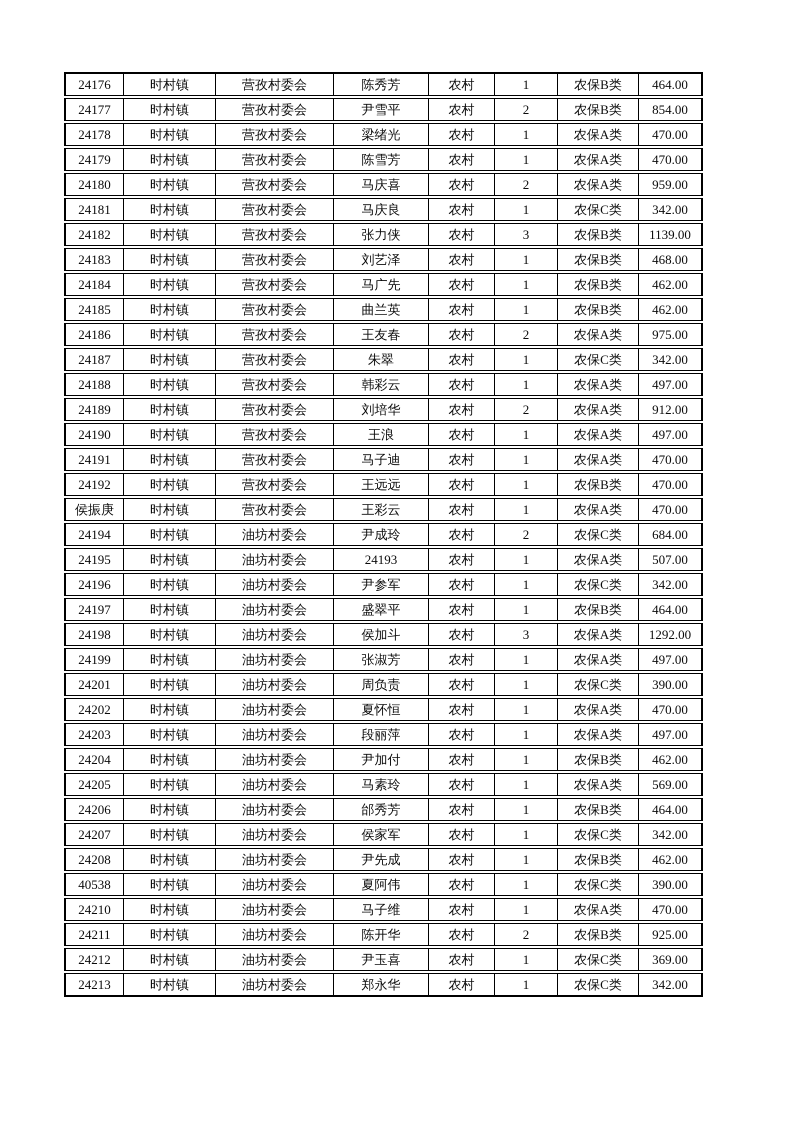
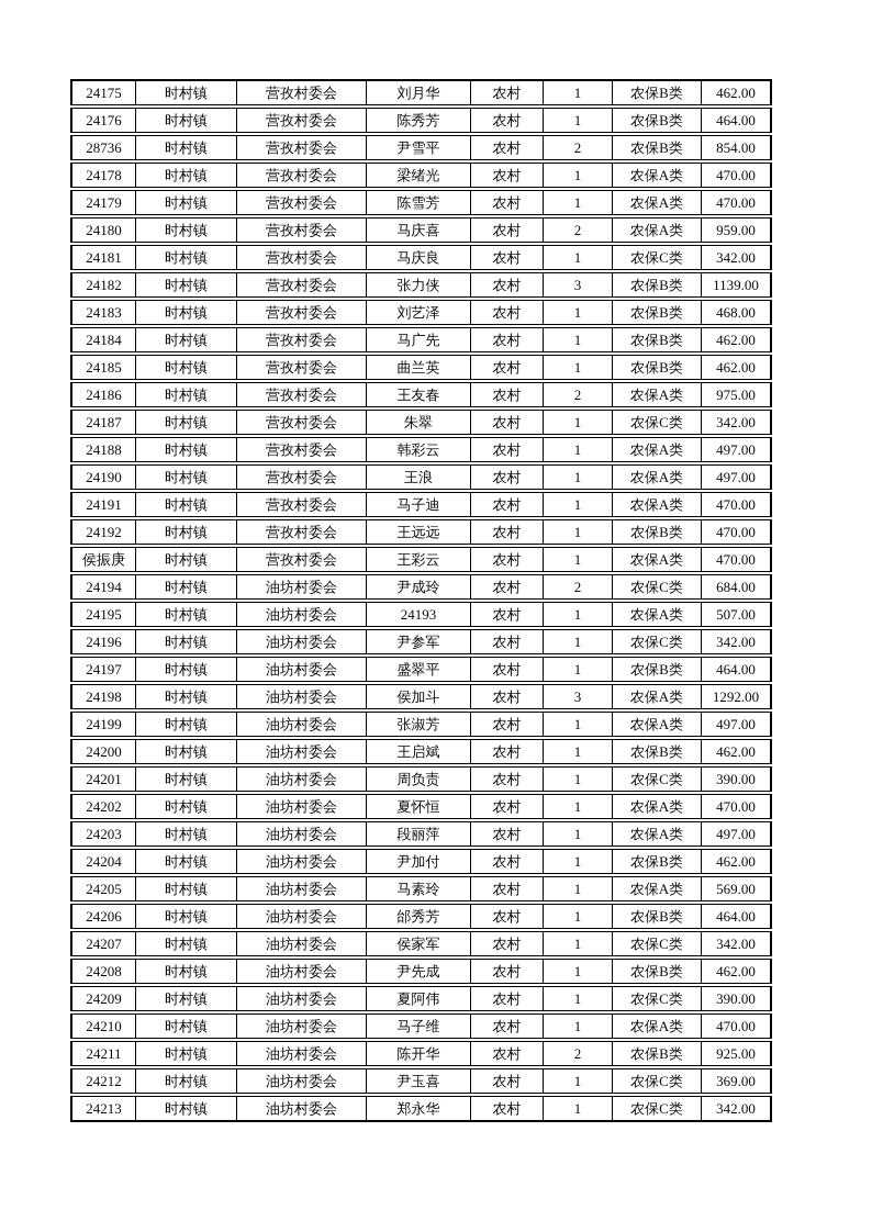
+ 24175	时村镇	营孜村委会	刘月华	农村	1	农保B类	462.00
  24176	时村镇	营孜村委会	陈秀芳	农村	1	农保B类	464.00
- 24177	时村镇	营孜村委会	尹雪平	农村	2	农保B类	854.00
+ 28736	时村镇	营孜村委会	尹雪平	农村	2	农保B类	854.00
  24178	时村镇	营孜村委会	梁绪光	农村	1	农保A类	470.00
  24179	时村镇	营孜村委会	陈雪芳	农村	1	农保A类	470.00
  24180	时村镇	营孜村委会	马庆喜	农村	2	农保A类	959.00
  24181	时村镇	营孜村委会	马庆良	农村	1	农保C类	342.00
  24182	时村镇	营孜村委会	张力侠	农村	3	农保B类	1139.00
  24183	时村镇	营孜村委会	刘艺泽	农村	1	农保B类	468.00
  24184	时村镇	营孜村委会	马广先	农村	1	农保B类	462.00
  24185	时村镇	营孜村委会	曲兰英	农村	1	农保B类	462.00
  24186	时村镇	营孜村委会	王友春	农村	2	农保A类	975.00
  24187	时村镇	营孜村委会	朱翠	农村	1	农保C类	342.00
  24188	时村镇	营孜村委会	韩彩云	农村	1	农保A类	497.00
- 24189	时村镇	营孜村委会	刘培华	农村	2	农保A类	912.00
  24190	时村镇	营孜村委会	王浪	农村	1	农保A类	497.00
  24191	时村镇	营孜村委会	马子迪	农村	1	农保A类	470.00
  24192	时村镇	营孜村委会	王远远	农村	1	农保B类	470.00
  侯振庚	时村镇	营孜村委会	王彩云	农村	1	农保A类	470.00
  24194	时村镇	油坊村委会	尹成玲	农村	2	农保C类	684.00
  24195	时村镇	油坊村委会	24193	农村	1	农保A类	507.00
  24196	时村镇	油坊村委会	尹参军	农村	1	农保C类	342.00
  24197	时村镇	油坊村委会	盛翠平	农村	1	农保B类	464.00
  24198	时村镇	油坊村委会	侯加斗	农村	3	农保A类	1292.00
  24199	时村镇	油坊村委会	张淑芳	农村	1	农保A类	497.00
+ 24200	时村镇	油坊村委会	王启斌	农村	1	农保B类	462.00
  24201	时村镇	油坊村委会	周负责	农村	1	农保C类	390.00
  24202	时村镇	油坊村委会	夏怀恒	农村	1	农保A类	470.00
  24203	时村镇	油坊村委会	段丽萍	农村	1	农保A类	497.00
  24204	时村镇	油坊村委会	尹加付	农村	1	农保B类	462.00
  24205	时村镇	油坊村委会	马素玲	农村	1	农保A类	569.00
  24206	时村镇	油坊村委会	邰秀芳	农村	1	农保B类	464.00
  24207	时村镇	油坊村委会	侯家军	农村	1	农保C类	342.00
  24208	时村镇	油坊村委会	尹先成	农村	1	农保B类	462.00
- 40538	时村镇	油坊村委会	夏阿伟	农村	1	农保C类	390.00
+ 24209	时村镇	油坊村委会	夏阿伟	农村	1	农保C类	390.00
  24210	时村镇	油坊村委会	马子维	农村	1	农保A类	470.00
  24211	时村镇	油坊村委会	陈开华	农村	2	农保B类	925.00
  24212	时村镇	油坊村委会	尹玉喜	农村	1	农保C类	369.00
  24213	时村镇	油坊村委会	郑永华	农村	1	农保C类	342.00
